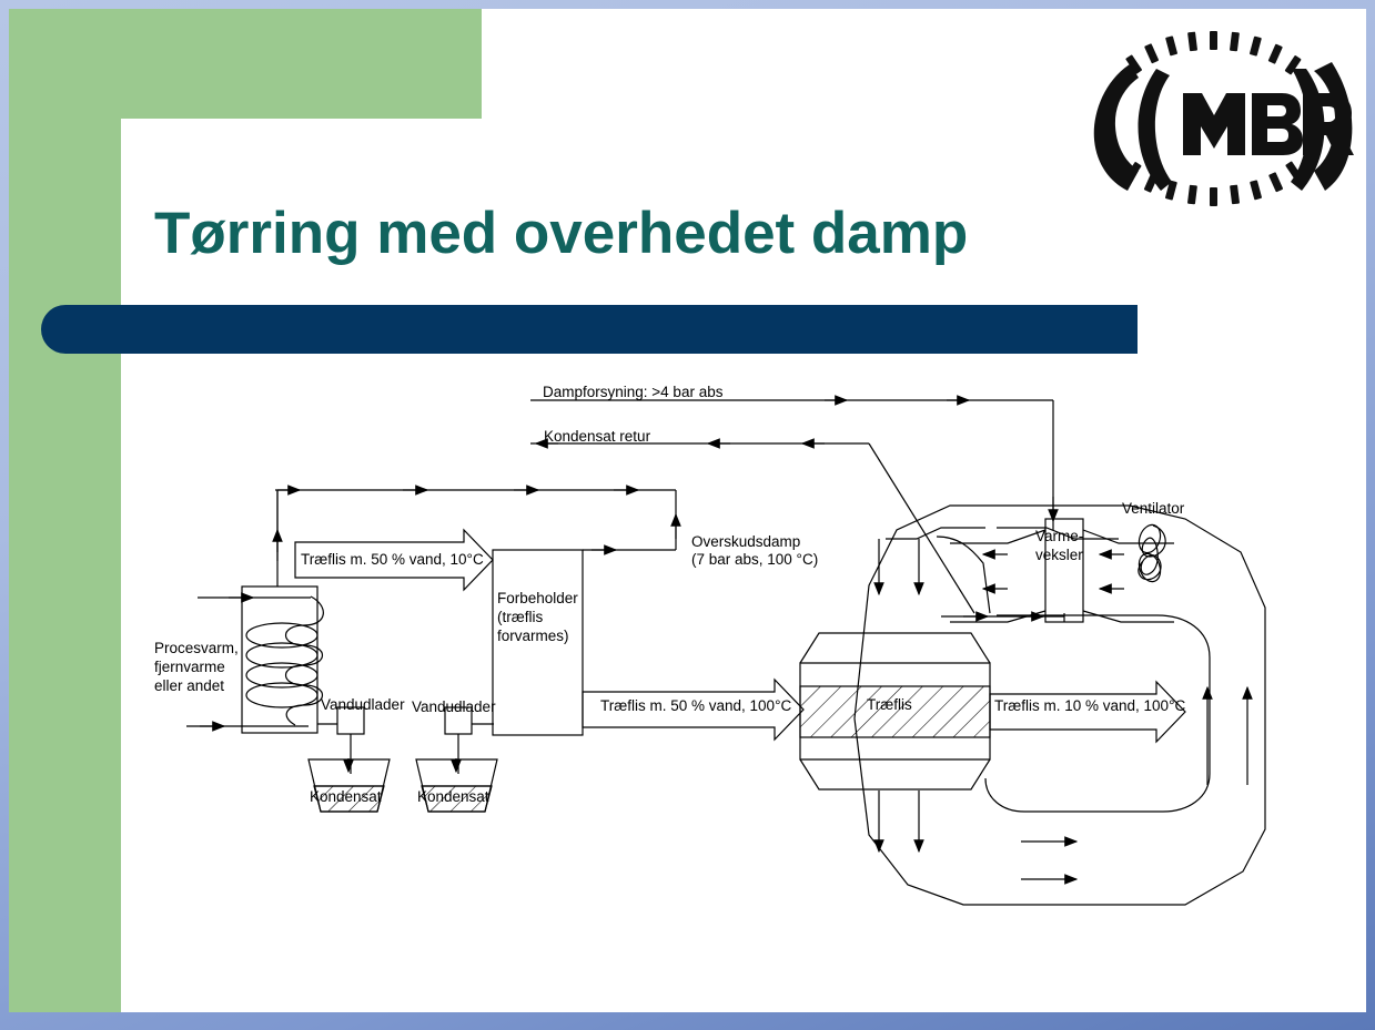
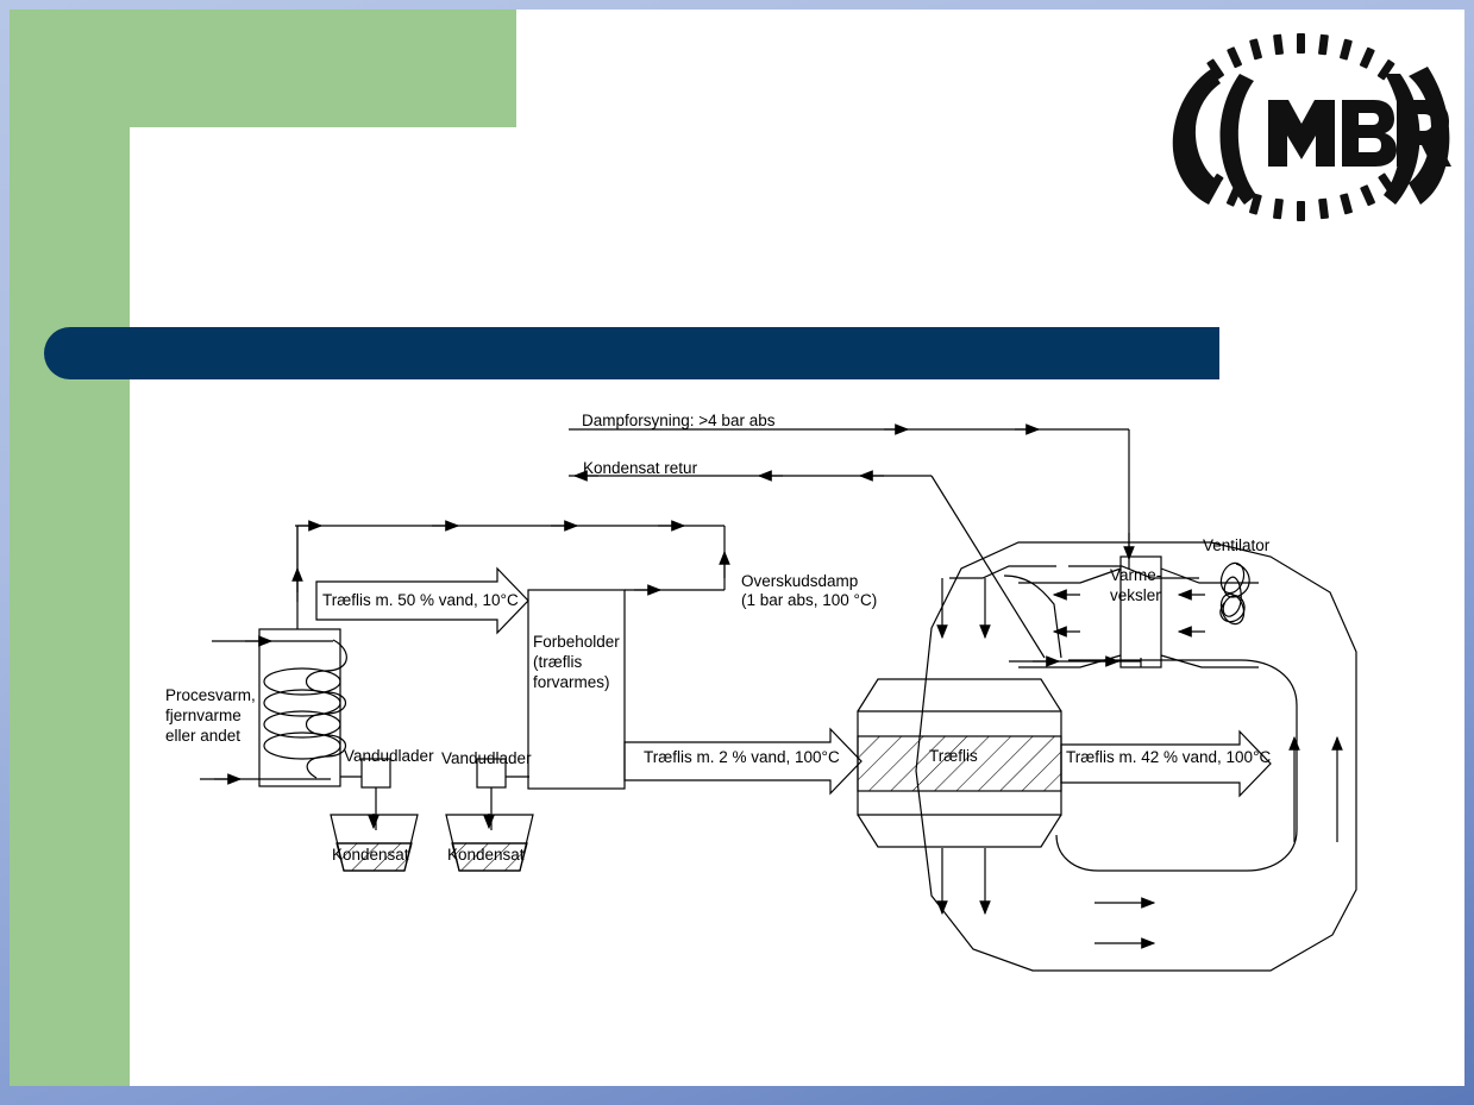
- Tørring med overhedet damp
  Dampforsyning: >4 bar abs
  Kondensat retur
  Overskudsdamp
- (7 bar abs, 100 °C)
+ (1 bar abs, 100 °C)
  Procesvarm,
  fjernvarme
  eller andet
  Træflis m. 50 % vand, 10°C
  Forbeholder
  (træflis
  forvarmes)
  Vandudlader
  Vandudlader
  Kondensat
  Kondensat
- Træflis m. 50 % vand, 100°C
+ Træflis m. 2 % vand, 100°C
  Træflis
- Træflis m. 10 % vand, 100°C
+ Træflis m. 42 % vand, 100°C
  Varme-
  veksler
  Ventilator
